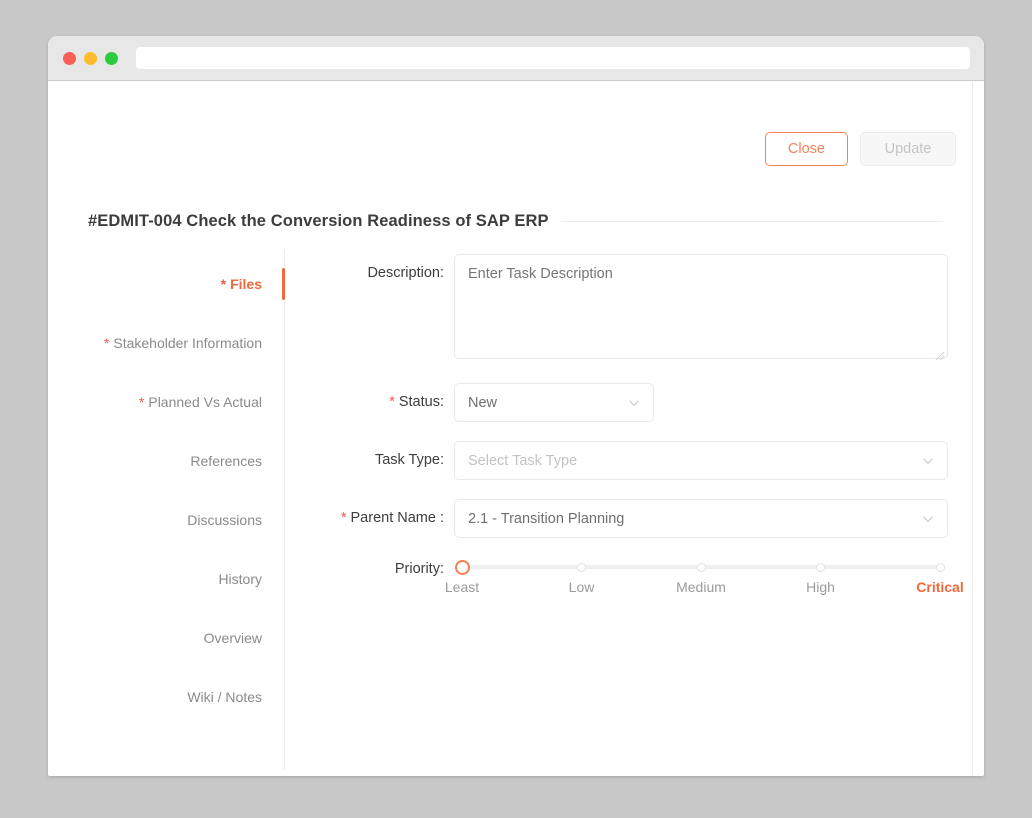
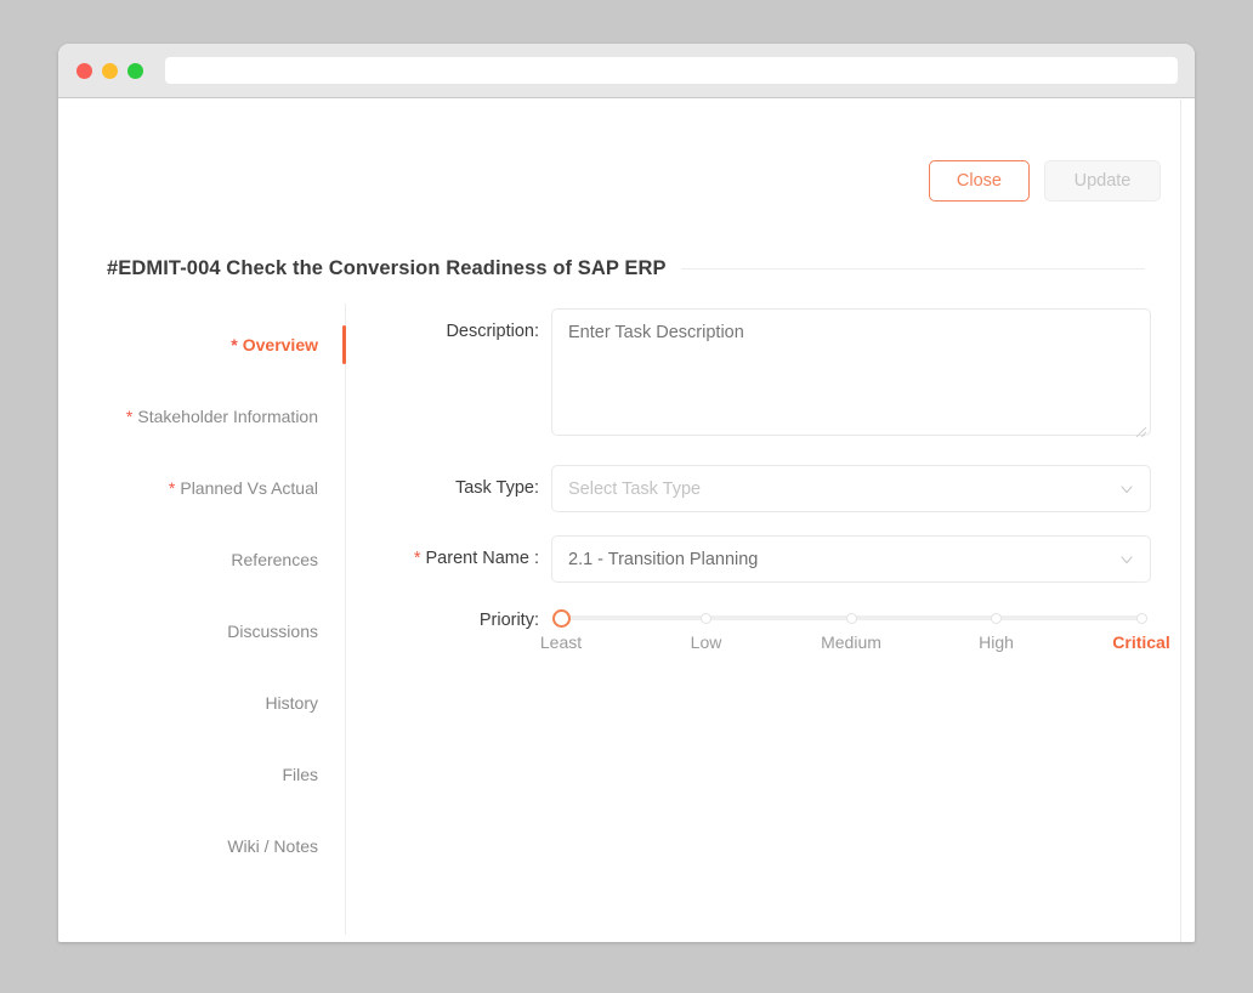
  Close
  Update
  #EDMIT-004 Check the Conversion Readiness of SAP ERP
  *
- Files
+ Overview
  *
  Stakeholder Information
  *
  Planned Vs Actual
  References
  Discussions
  History
- Overview
+ Files
  Wiki / Notes
  Description:
  Enter Task Description
- * Status:
- New
  Task Type:
  Select Task Type
  * Parent Name :
  2.1 - Transition Planning
  Priority:
  Least
  Low
  Medium
  High
  Critical
